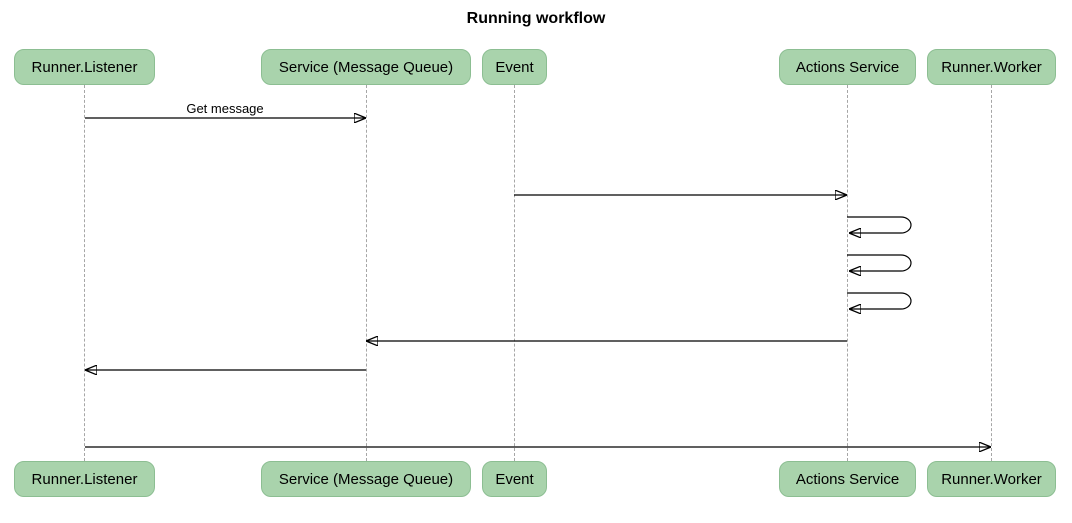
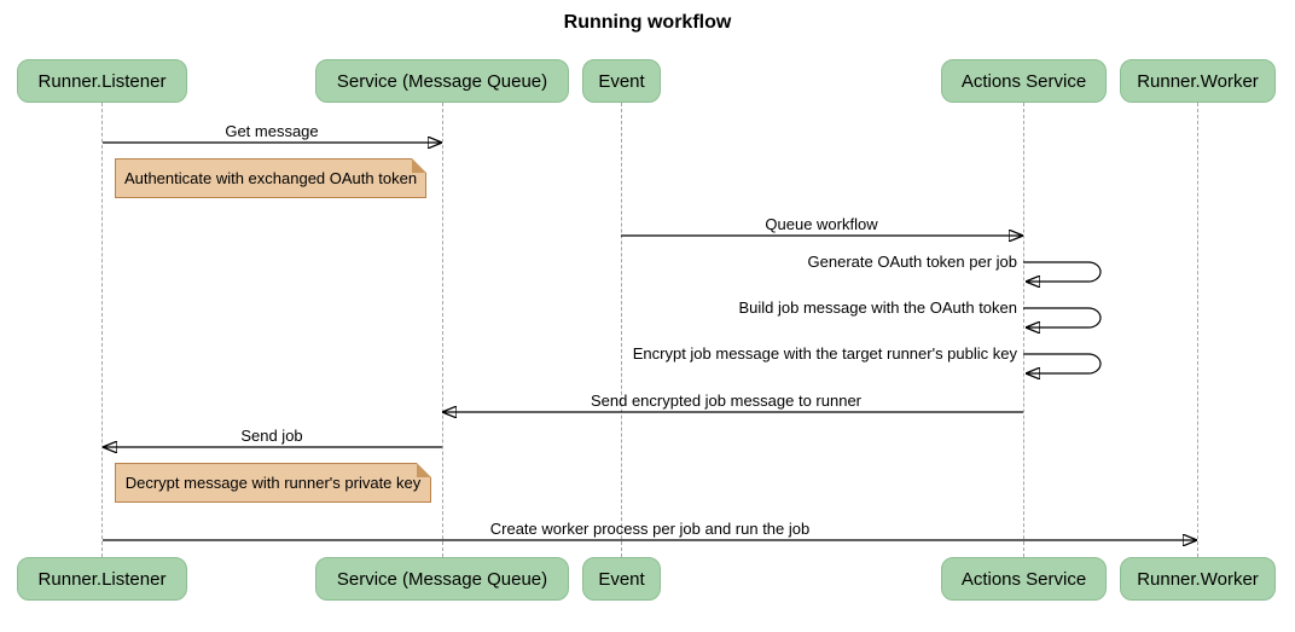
  Running workflow
  Get message
+ Queue workflow
+ Generate OAuth token per job
+ Build job message with the OAuth token
+ Encrypt job message with the target runner's public key
+ Send encrypted job message to runner
+ Send job
+ Create worker process per job and run the job
+ Authenticate with exchanged OAuth token
+ Decrypt message with runner's private key
  Runner.Listener
  Service (Message Queue)
  Event
  Actions Service
  Runner.Worker
  Runner.Listener
  Service (Message Queue)
  Event
  Actions Service
  Runner.Worker
